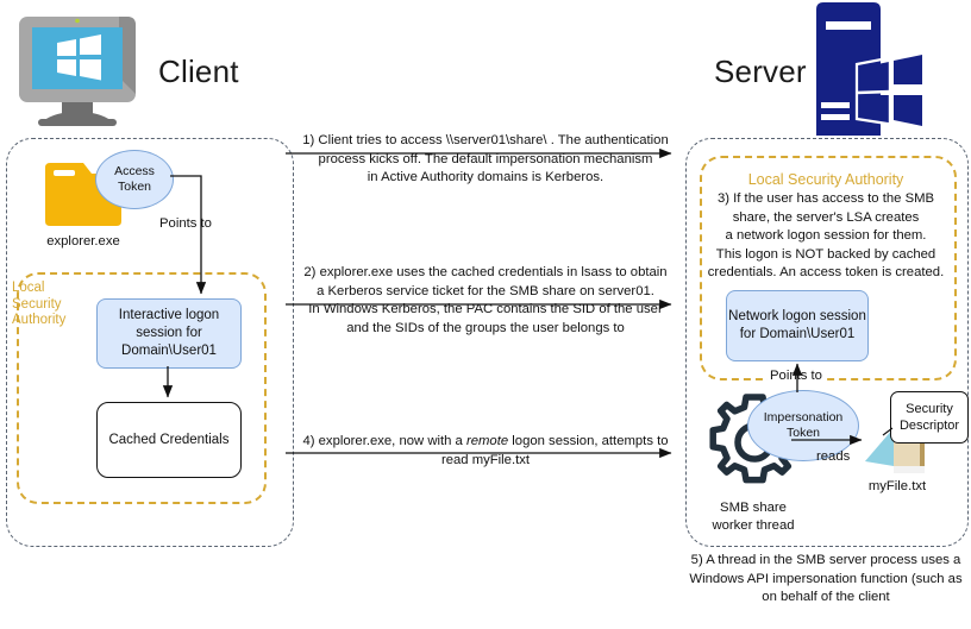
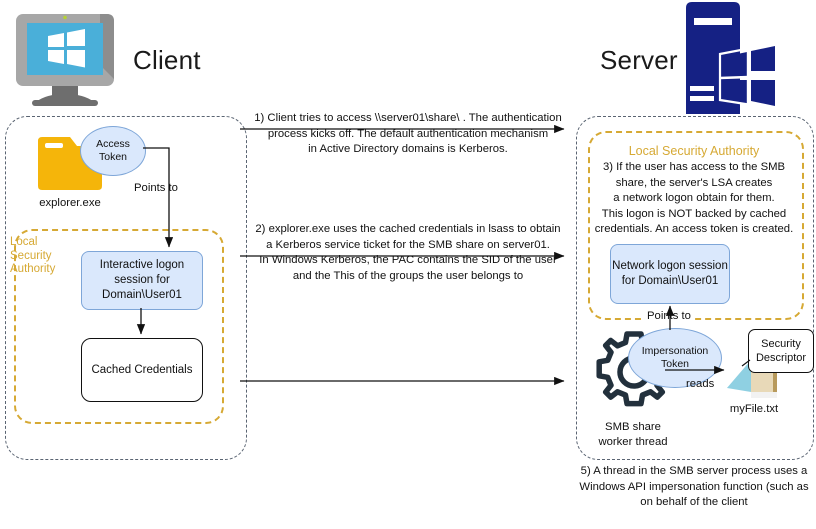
  Client
  Server
  explorer.exe
  Access
  Token
  Points to
  Local
  Security
  Authority
  Interactive logon
  session for
  Domain\User01
  Cached Credentials
  Local Security Authority
  3) If the user has access to the SMB
  share, the server's LSA creates
- a network logon session for them.
+ a network logon obtain for them.
  This logon is NOT backed by cached
  credentials. An access token is created.
  Network logon session
  for Domain\User01
  Points to
  Impersonation
  Token
  SMB share
  worker thread
  reads
  myFile.txt
  Security
  Descriptor
  1) Client tries to access \\server01\share\ . The authentication
- process kicks off. The default impersonation mechanism
+ process kicks off. The default authentication mechanism
- in Active Authority domains is Kerberos.
+ in Active Directory domains is Kerberos.
  2) explorer.exe uses the cached credentials in lsass to obtain
  a Kerberos service ticket for the SMB share on server01.
  In Windows Kerberos, the PAC contains the SID of the user
- and the SIDs of the groups the user belongs to
+ and the This of the groups the user belongs to
- 4) explorer.exe, now with a remote logon session, attempts to
- read myFile.txt
  5) A thread in the SMB server process uses a
  Windows API impersonation function (such as
  on behalf of the client
